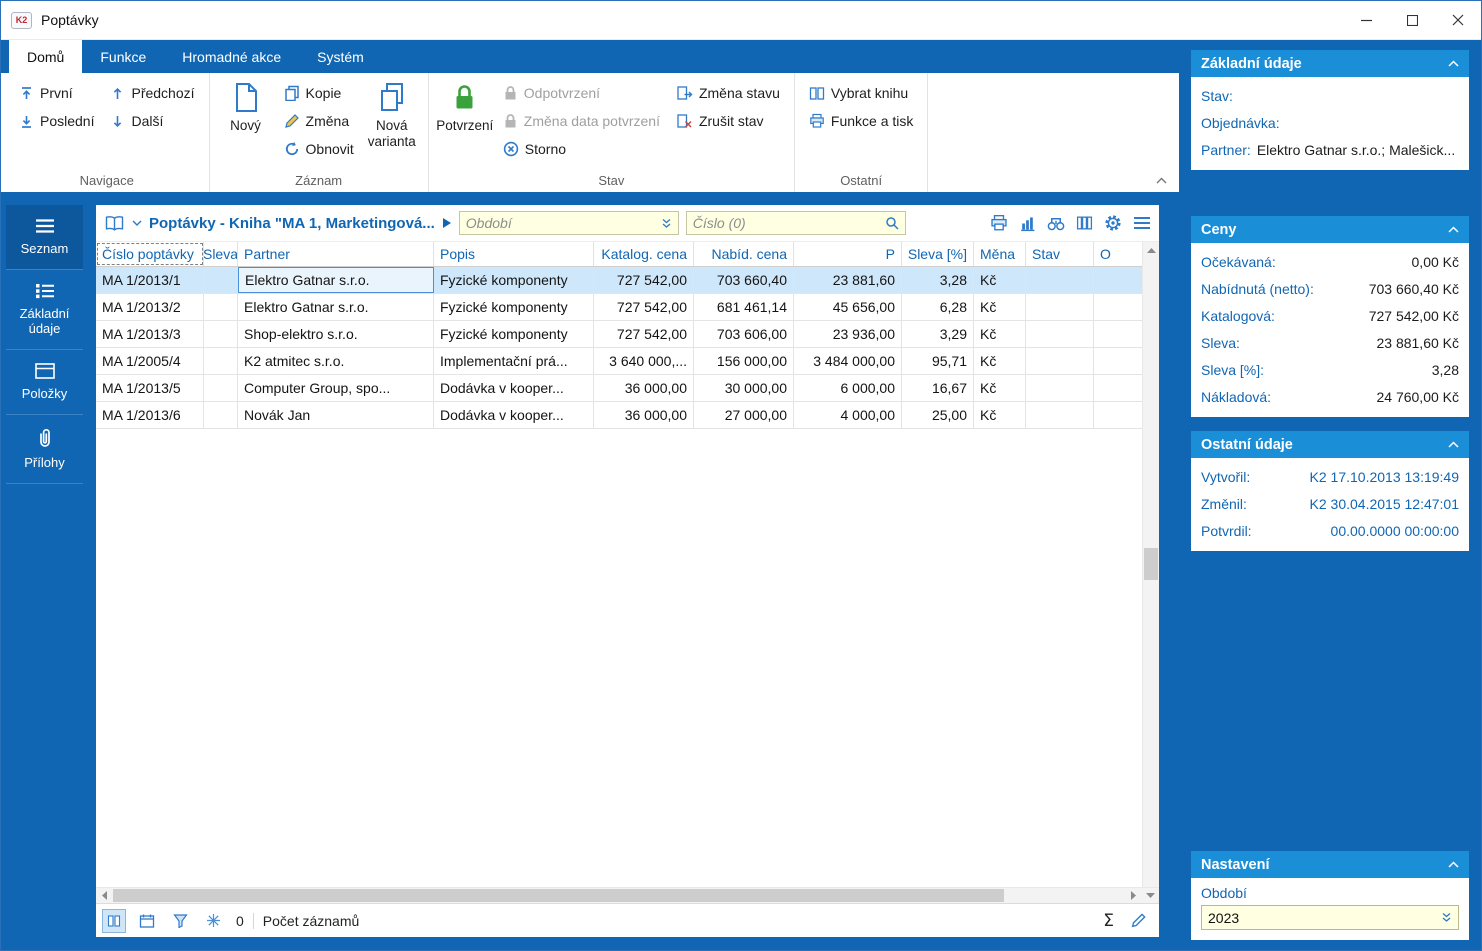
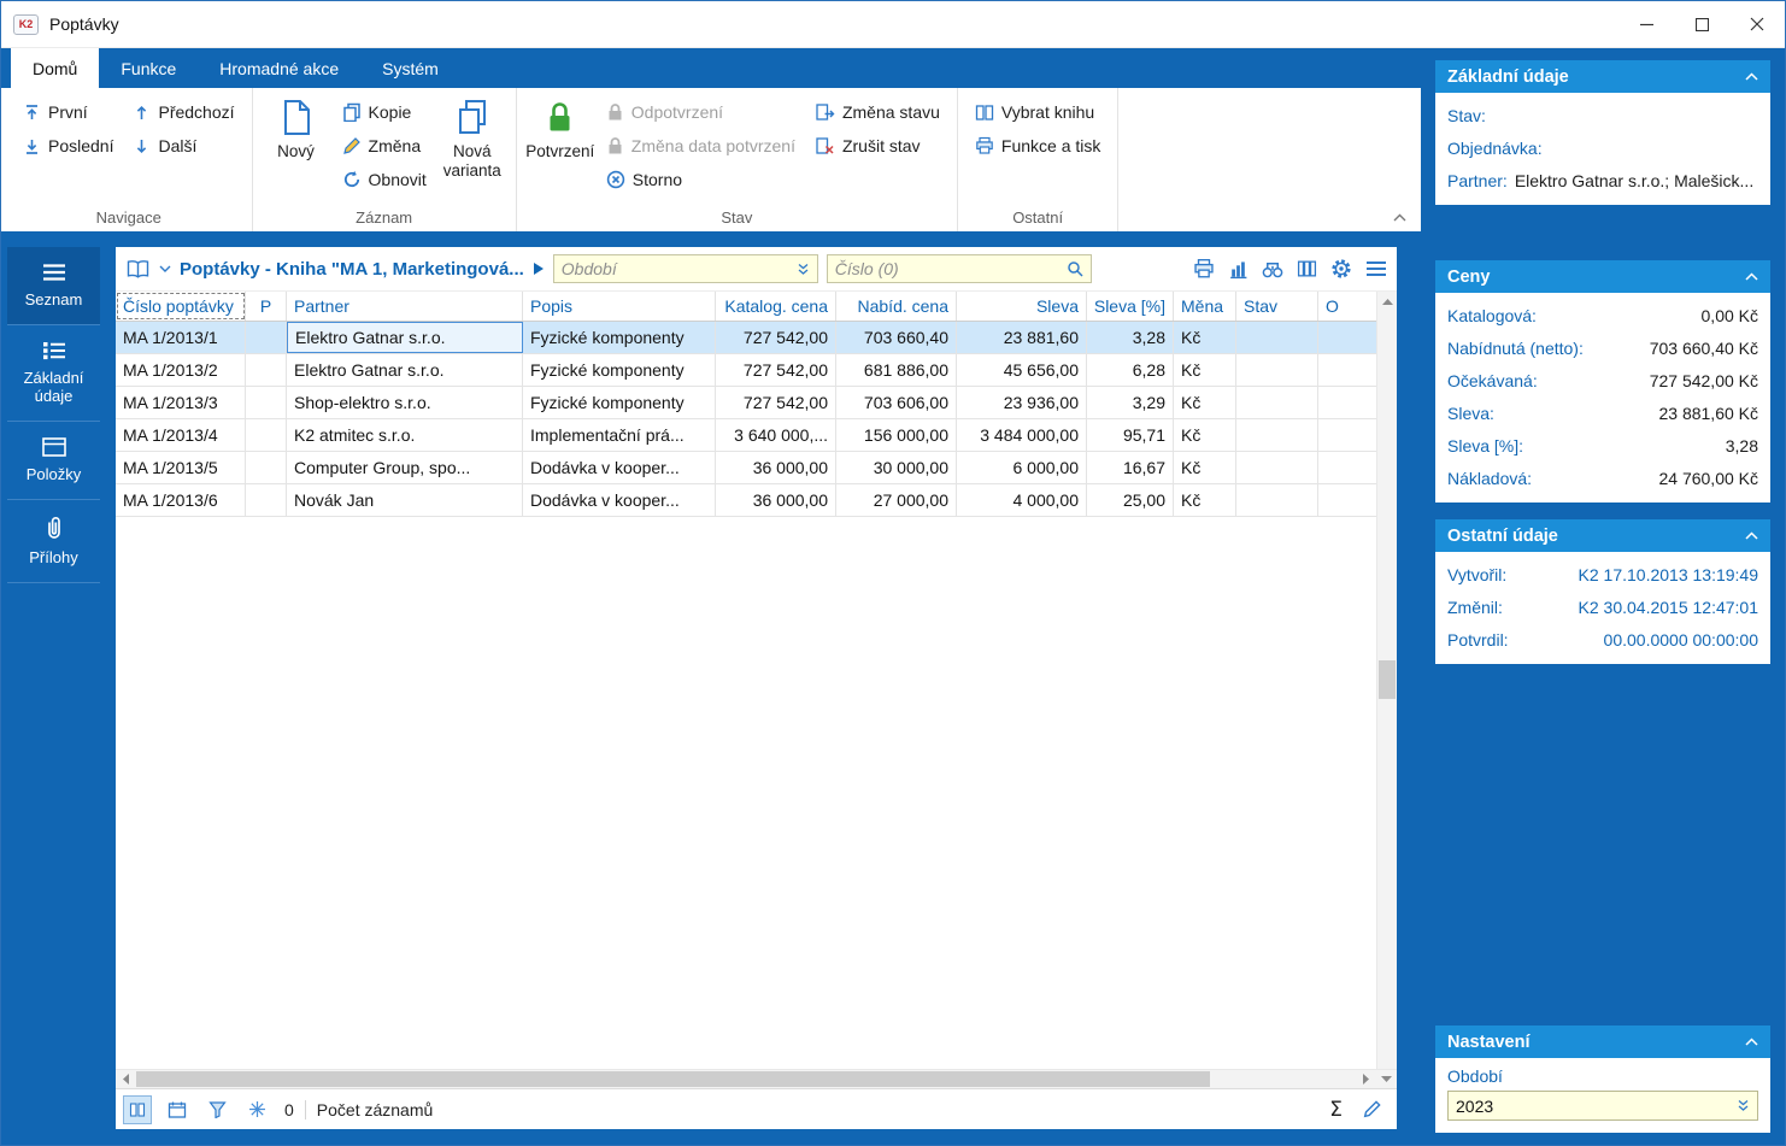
  K2
  Poptávky
  Domů
  Funkce
  Hromadné akce
  Systém
  První
  Poslední
  Předchozí
  Další
  Navigace
  Nový
  Kopie
  Změna
  Obnovit
  Nová varianta
  Záznam
  Potvrzení
  Odpotvrzení
  Změna data potvrzení
  Storno
  Změna stavu
  Zrušit stav
  Stav
  Vybrat knihu
  Funkce a tisk
  Ostatní
  Seznam
  Základní údaje
  Položky
  Přílohy
  Poptávky - Kniha "MA 1, Marketingová...
  Období
  Číslo (0)
  Číslo poptávky
- Sleva
+ P
  Partner
  Popis
  Katalog. cena
  Nabíd. cena
- P
+ Sleva
  Sleva [%]
  Měna
  Stav
  O
  MA 1/2013/1
  Elektro Gatnar s.r.o.
  Fyzické komponenty
  727 542,00
  703 660,40
  23 881,60
  3,28
  Kč
  MA 1/2013/2
  Elektro Gatnar s.r.o.
  Fyzické komponenty
  727 542,00
- 681 461,14
+ 681 886,00
  45 656,00
  6,28
  Kč
  MA 1/2013/3
  Shop-elektro s.r.o.
  Fyzické komponenty
  727 542,00
  703 606,00
  23 936,00
  3,29
  Kč
- MA 1/2005/4
+ MA 1/2013/4
  K2 atmitec s.r.o.
  Implementační prá...
  3 640 000,...
  156 000,00
  3 484 000,00
  95,71
  Kč
  MA 1/2013/5
  Computer Group, spo...
  Dodávka v kooper...
  36 000,00
  30 000,00
  6 000,00
  16,67
  Kč
  MA 1/2013/6
  Novák Jan
  Dodávka v kooper...
  36 000,00
  27 000,00
  4 000,00
  25,00
  Kč
  0
  Počet záznamů
  Σ
  Základní údaje
  Stav:
  Objednávka:
  Partner:
  Elektro Gatnar s.r.o.; Malešick...
  Ceny
- Očekávaná:
+ Katalogová:
  0,00 Kč
  Nabídnutá (netto):
  703 660,40 Kč
- Katalogová:
+ Očekávaná:
  727 542,00 Kč
  Sleva:
  23 881,60 Kč
  Sleva [%]:
  3,28
  Nákladová:
  24 760,00 Kč
  Ostatní údaje
  Vytvořil:
  K2 17.10.2013 13:19:49
  Změnil:
  K2 30.04.2015 12:47:01
  Potvrdil:
  00.00.0000 00:00:00
  Nastavení
  Období
  2023
